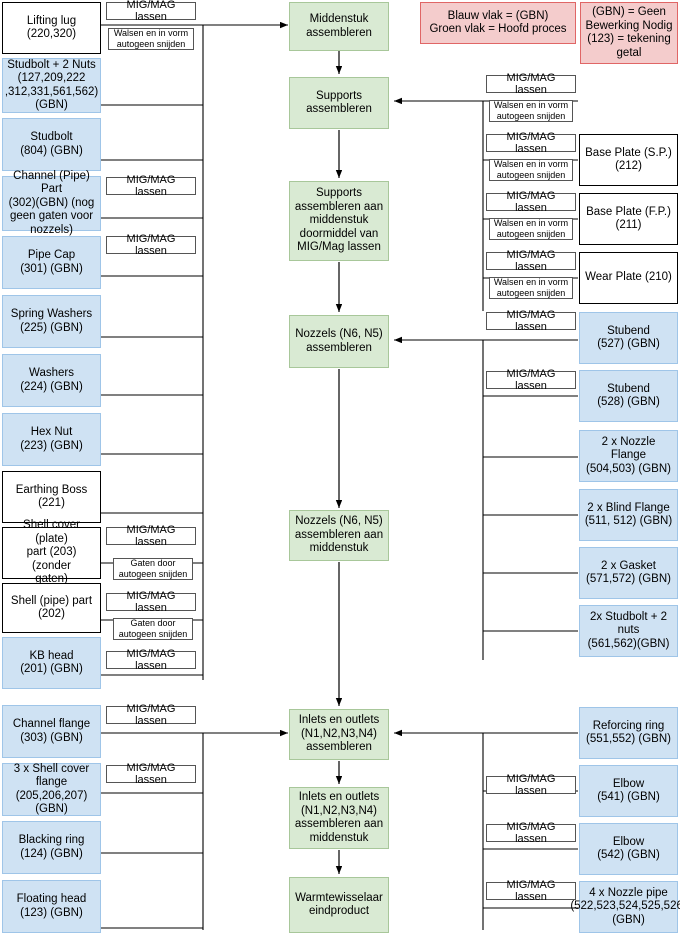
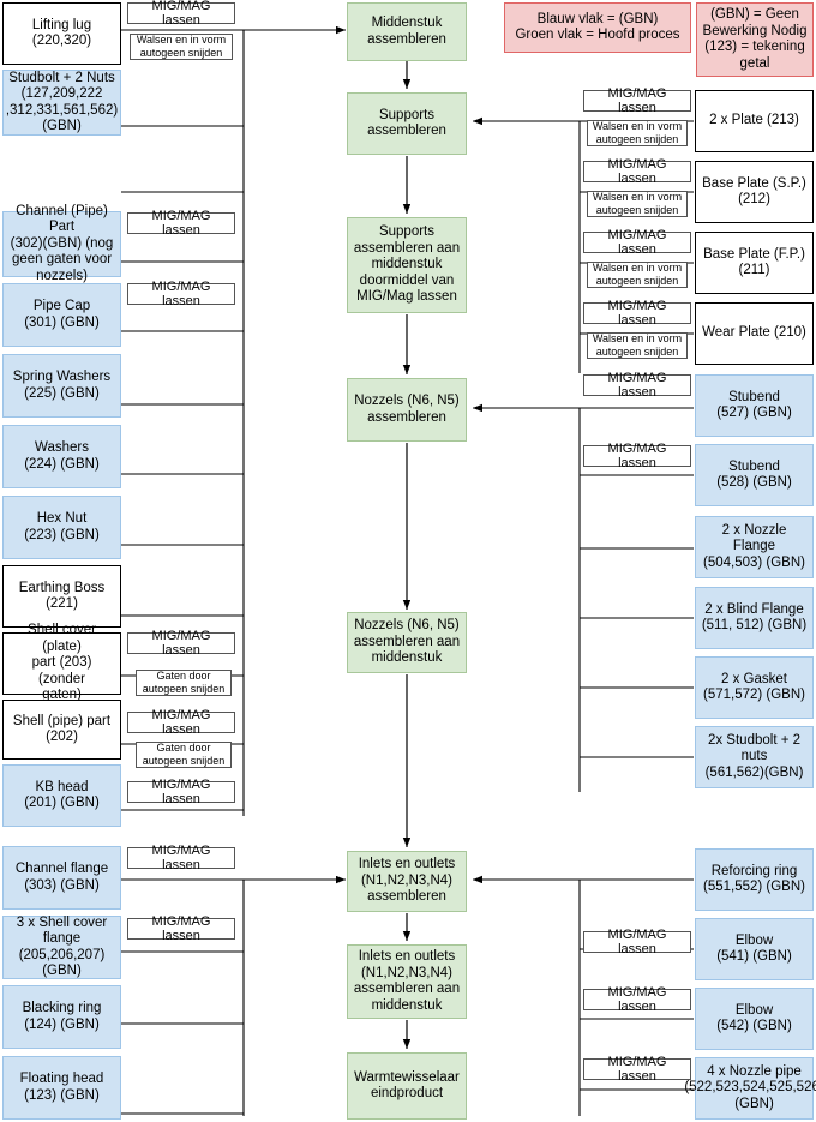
  Lifting lug
  (220,320)
  Studbolt + 2 Nuts
  (127,209,222
  ,312,331,561,562)
  (GBN)
- Studbolt
- (804) (GBN)
  Channel (Pipe) Part
  (302)(GBN) (nog
  geen gaten voor
  nozzels)
  Pipe Cap
  (301) (GBN)
  Spring Washers
  (225) (GBN)
  Washers
  (224) (GBN)
  Hex Nut
  (223) (GBN)
  Earthing Boss
  (221)
  Shell cover (plate)
  part (203) (zonder
  gaten)
  Shell (pipe) part
  (202)
  KB head
  (201) (GBN)
  Channel flange
  (303) (GBN)
  3 x Shell cover flange
  (205,206,207) (GBN)
  Blacking ring
  (124) (GBN)
  Floating head
  (123) (GBN)
  MIG/MAG lassen
  Walsen en in vorm
  autogeen snijden
  MIG/MAG lassen
  MIG/MAG lassen
  MIG/MAG lassen
  Gaten door
  autogeen snijden
  MIG/MAG lassen
  Gaten door
  autogeen snijden
  MIG/MAG lassen
  MIG/MAG lassen
  MIG/MAG lassen
  Middenstuk
  assembleren
  Supports
  assembleren
  Supports
  assembleren aan
  middenstuk
  doormiddel van
  MIG/Mag lassen
  Nozzels (N6, N5)
  assembleren
  Nozzels (N6, N5)
  assembleren aan
  middenstuk
  Inlets en outlets
  (N1,N2,N3,N4)
  assembleren
  Inlets en outlets
  (N1,N2,N3,N4)
  assembleren aan
  middenstuk
  Warmtewisselaar
  eindproduct
  Blauw vlak = (GBN)
  Groen vlak = Hoofd proces
  (GBN) = Geen Bewerking Nodig
  (123) = tekening getal
  MIG/MAG lassen
  Walsen en in vorm
  autogeen snijden
  MIG/MAG lassen
  Walsen en in vorm
  autogeen snijden
  MIG/MAG lassen
  Walsen en in vorm
  autogeen snijden
  MIG/MAG lassen
  Walsen en in vorm
  autogeen snijden
  MIG/MAG lassen
  MIG/MAG lassen
  MIG/MAG lassen
  MIG/MAG lassen
  MIG/MAG lassen
+ 2 x Plate (213)
  Base Plate (S.P.)
  (212)
  Base Plate (F.P.)
  (211)
  Wear Plate (210)
  Stubend
  (527) (GBN)
  Stubend
  (528) (GBN)
  2 x Nozzle Flange
  (504,503) (GBN)
  2 x Blind Flange
  (511, 512) (GBN)
  2 x Gasket
  (571,572) (GBN)
  2x Studbolt + 2 nuts
  (561,562)(GBN)
  Reforcing ring
  (551,552) (GBN)
  Elbow
  (541) (GBN)
  Elbow
  (542) (GBN)
  4 x Nozzle pipe
  (522,523,524,525,52
  (GBN)
